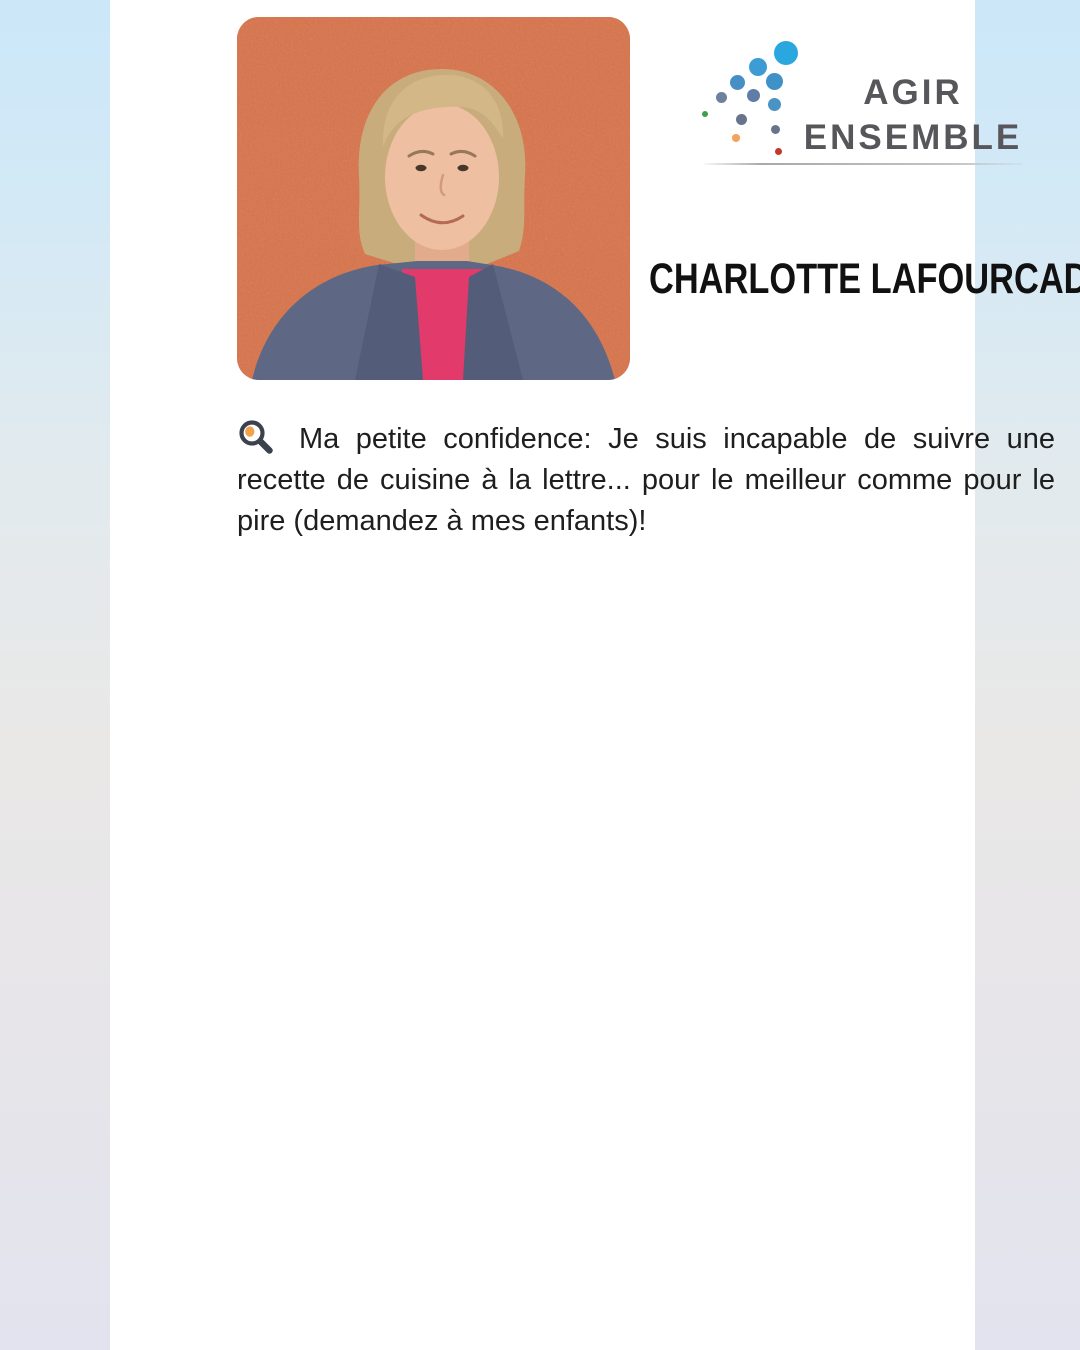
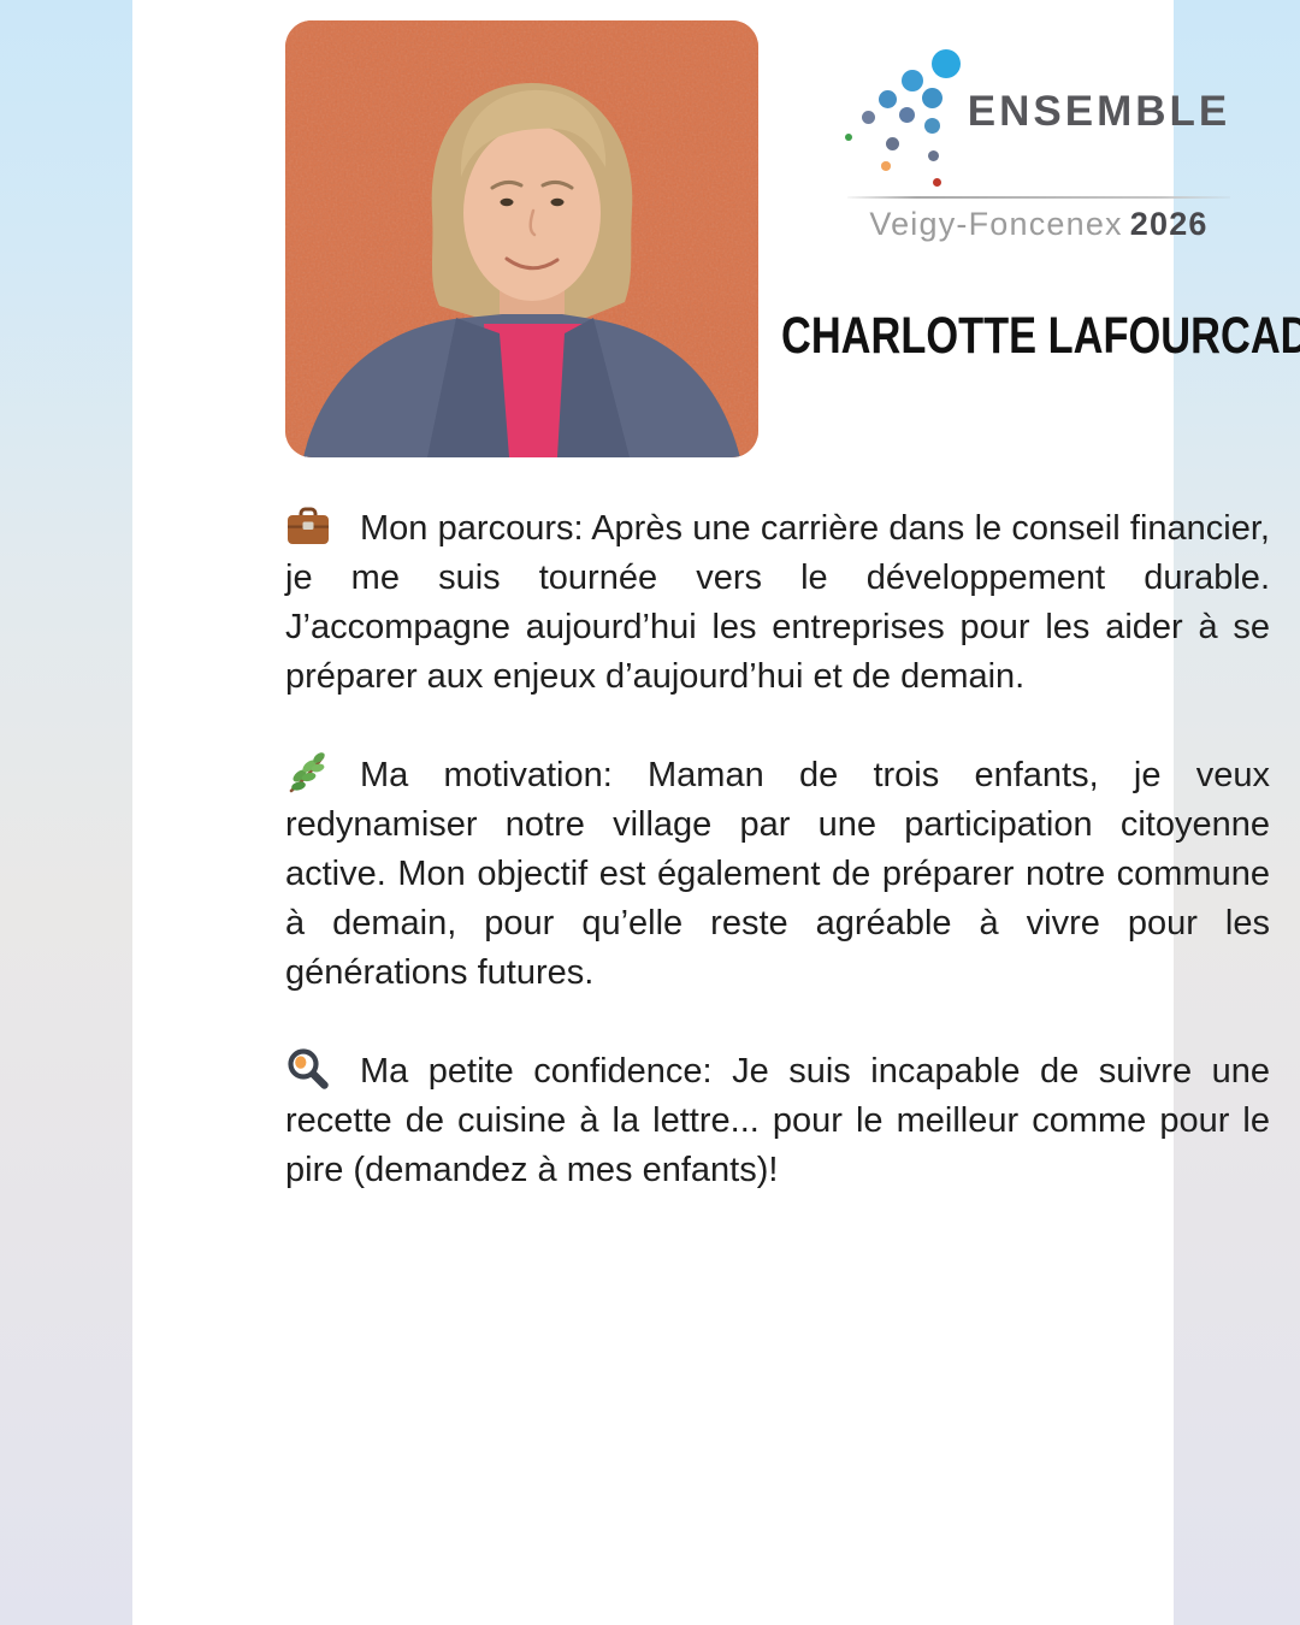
- AGIR
  ENSEMBLE
+ Veigy-Foncenex 2026
  CHARLOTTE LAFOURCAD
+ Mon parcours: Après une carrière dans le conseil financier, je me suis tournée vers le développement durable. J’accompagne aujourd’hui les entreprises pour les aider à se préparer aux enjeux d’aujourd’hui et de demain.
+ Ma motivation: Maman de trois enfants, je veux redynamiser notre village par une participation citoyenne active. Mon objectif est également de préparer notre commune à demain, pour qu’elle reste agréable à vivre pour les générations futures.
  Ma petite confidence: Je suis incapable de suivre une recette de cuisine à la lettre... pour le meilleur comme pour le pire (demandez à mes enfants)!
